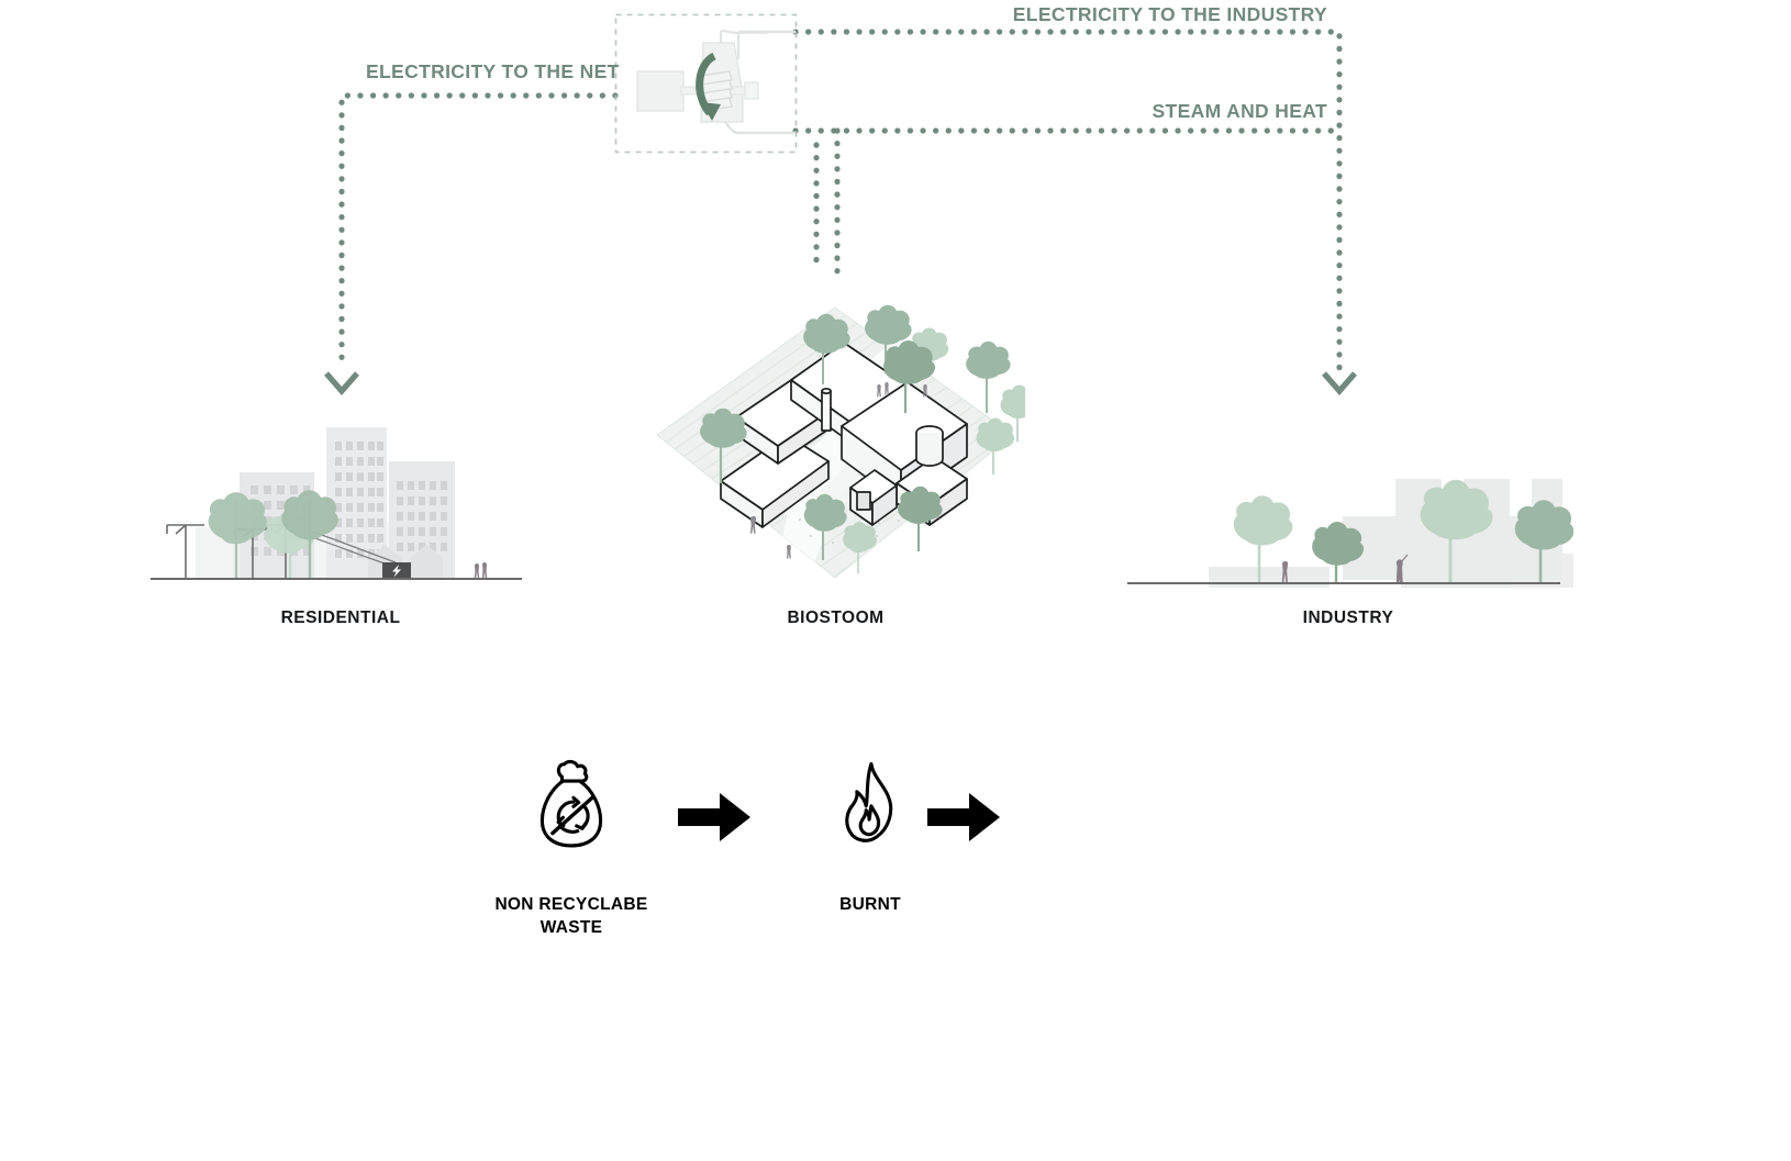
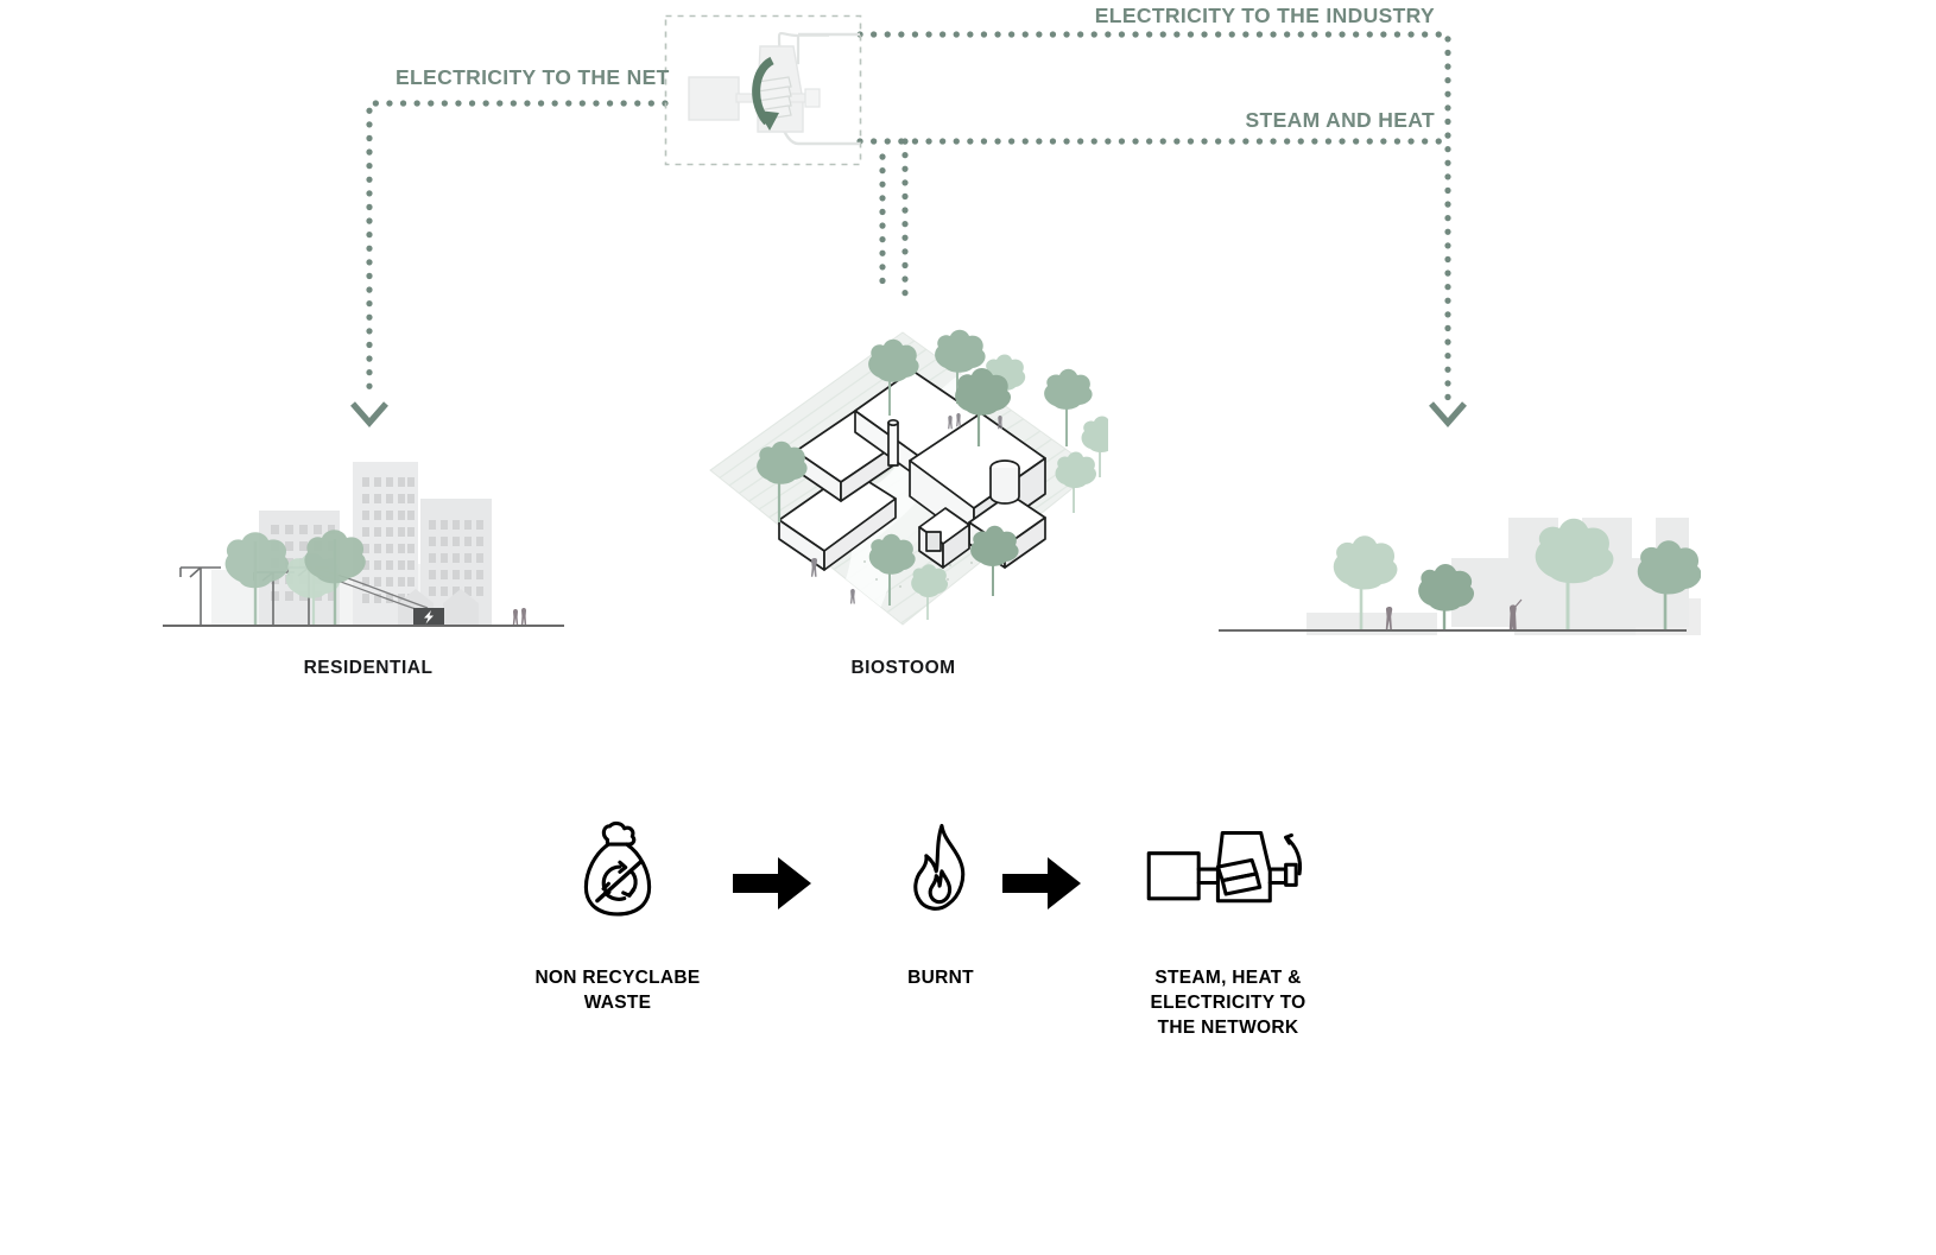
  ELECTRICITY TO THE NET
  ELECTRICITY TO THE INDUSTRY
  STEAM AND HEAT
  RESIDENTIAL
  BIOSTOOM
- INDUSTRY
  NON RECYCLABE
  WASTE
  BURNT
+ STEAM, HEAT &
+ ELECTRICITY TO
+ THE NETWORK
